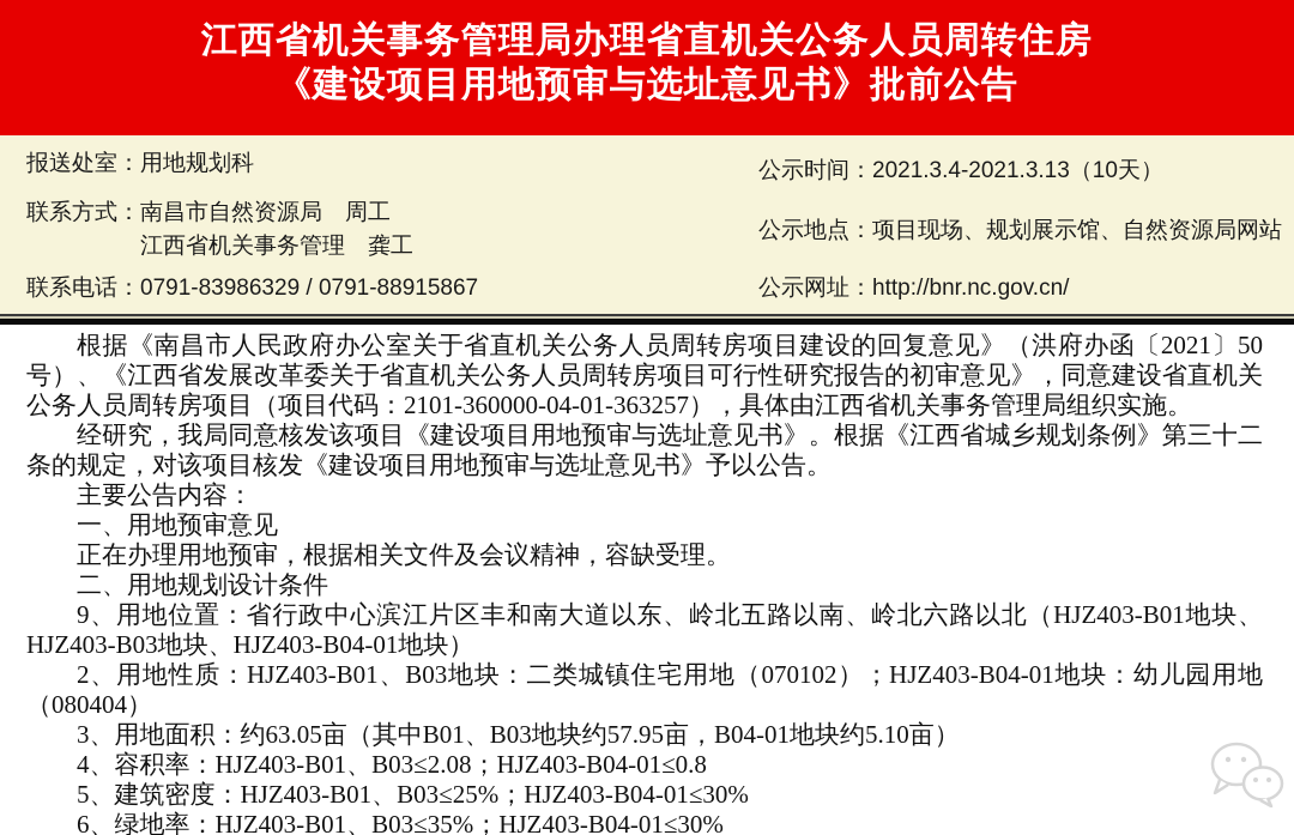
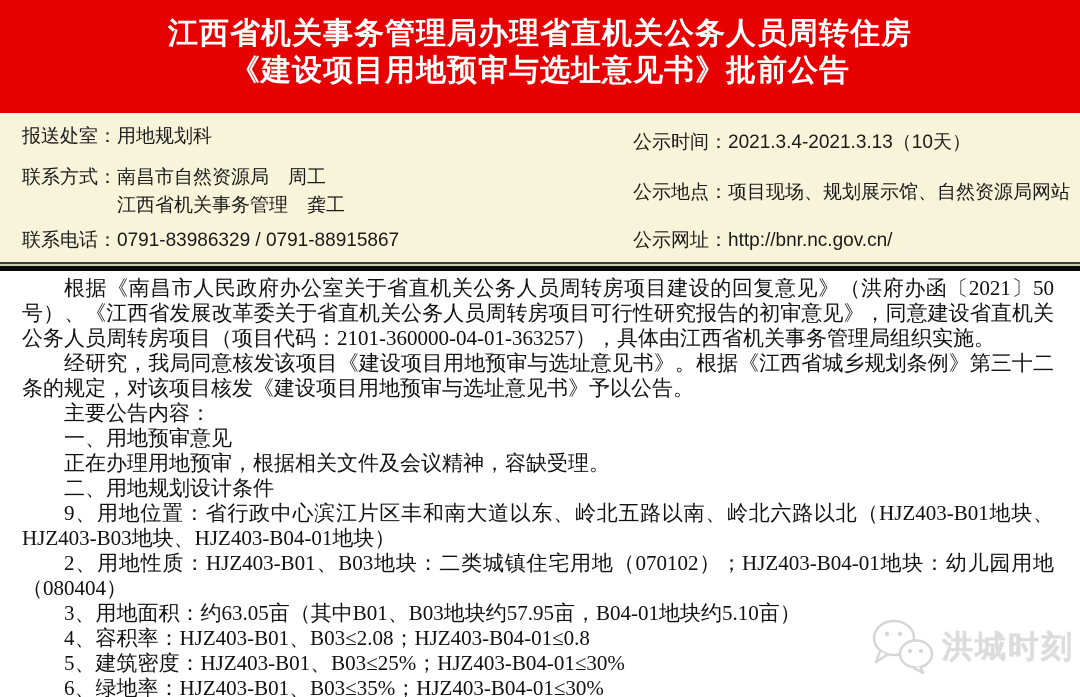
  江西省机关事务管理局办理省直机关公务人员周转住房
  《建设项目用地预审与选址意见书》批前公告
  报送处室：
  用地规划科
  联系方式：
  南昌市自然资源局 周工
  江西省机关事务管理 龚工
  联系电话：
  0791-83986329 / 0791-88915867
  公示时间：
  2021.3.4-2021.3.13（10天）
  公示地点：
  项目现场、规划展示馆、自然资源局网站
  公示网址：
  http://bnr.nc.gov.cn/
  根据《南昌市人民政府办公室关于省直机关公务人员周转房项目建设的回复意见》（洪府办函〔2021〕50号）、《江西省发展改革委关于省直机关公务人员周转房项目可行性研究报告的初审意见》，同意建设省直机关公务人员周转房项目（项目代码：2101-360000-04-01-363257），具体由江西省机关事务管理局组织实施。
  经研究，我局同意核发该项目《建设项目用地预审与选址意见书》。根据《江西省城乡规划条例》第三十二条的规定，对该项目核发《建设项目用地预审与选址意见书》予以公告。
  主要公告内容：
  一、用地预审意见
  正在办理用地预审，根据相关文件及会议精神，容缺受理。
  二、用地规划设计条件
  9、用地位置：省行政中心滨江片区丰和南大道以东、岭北五路以南、岭北六路以北（HJZ403-B01地块、HJZ403-B03地块、HJZ403-B04-01地块）
  2、用地性质：HJZ403-B01、B03地块：二类城镇住宅用地（070102）；HJZ403-B04-01地块：幼儿园用地（080404）
  3、用地面积：约63.05亩（其中B01、B03地块约57.95亩，B04-01地块约5.10亩）
  4、容积率：HJZ403-B01、B03≤2.08；HJZ403-B04-01≤0.8
  5、建筑密度：HJZ403-B01、B03≤25%；HJZ403-B04-01≤30%
  6、绿地率：HJZ403-B01、B03≤35%；HJZ403-B04-01≤30%
+ 洪城时刻
